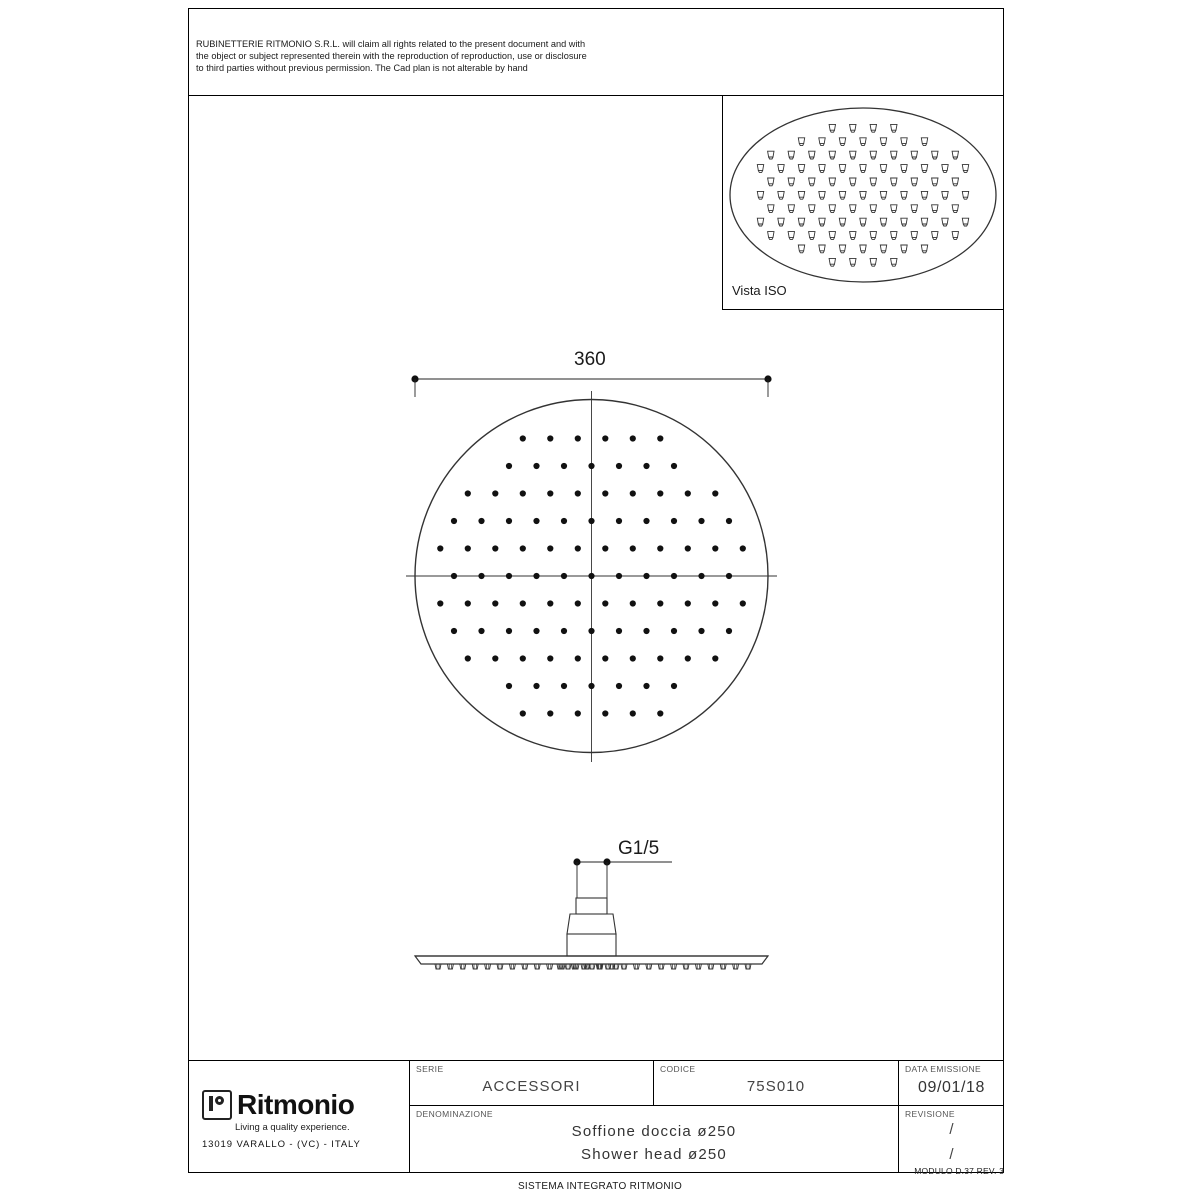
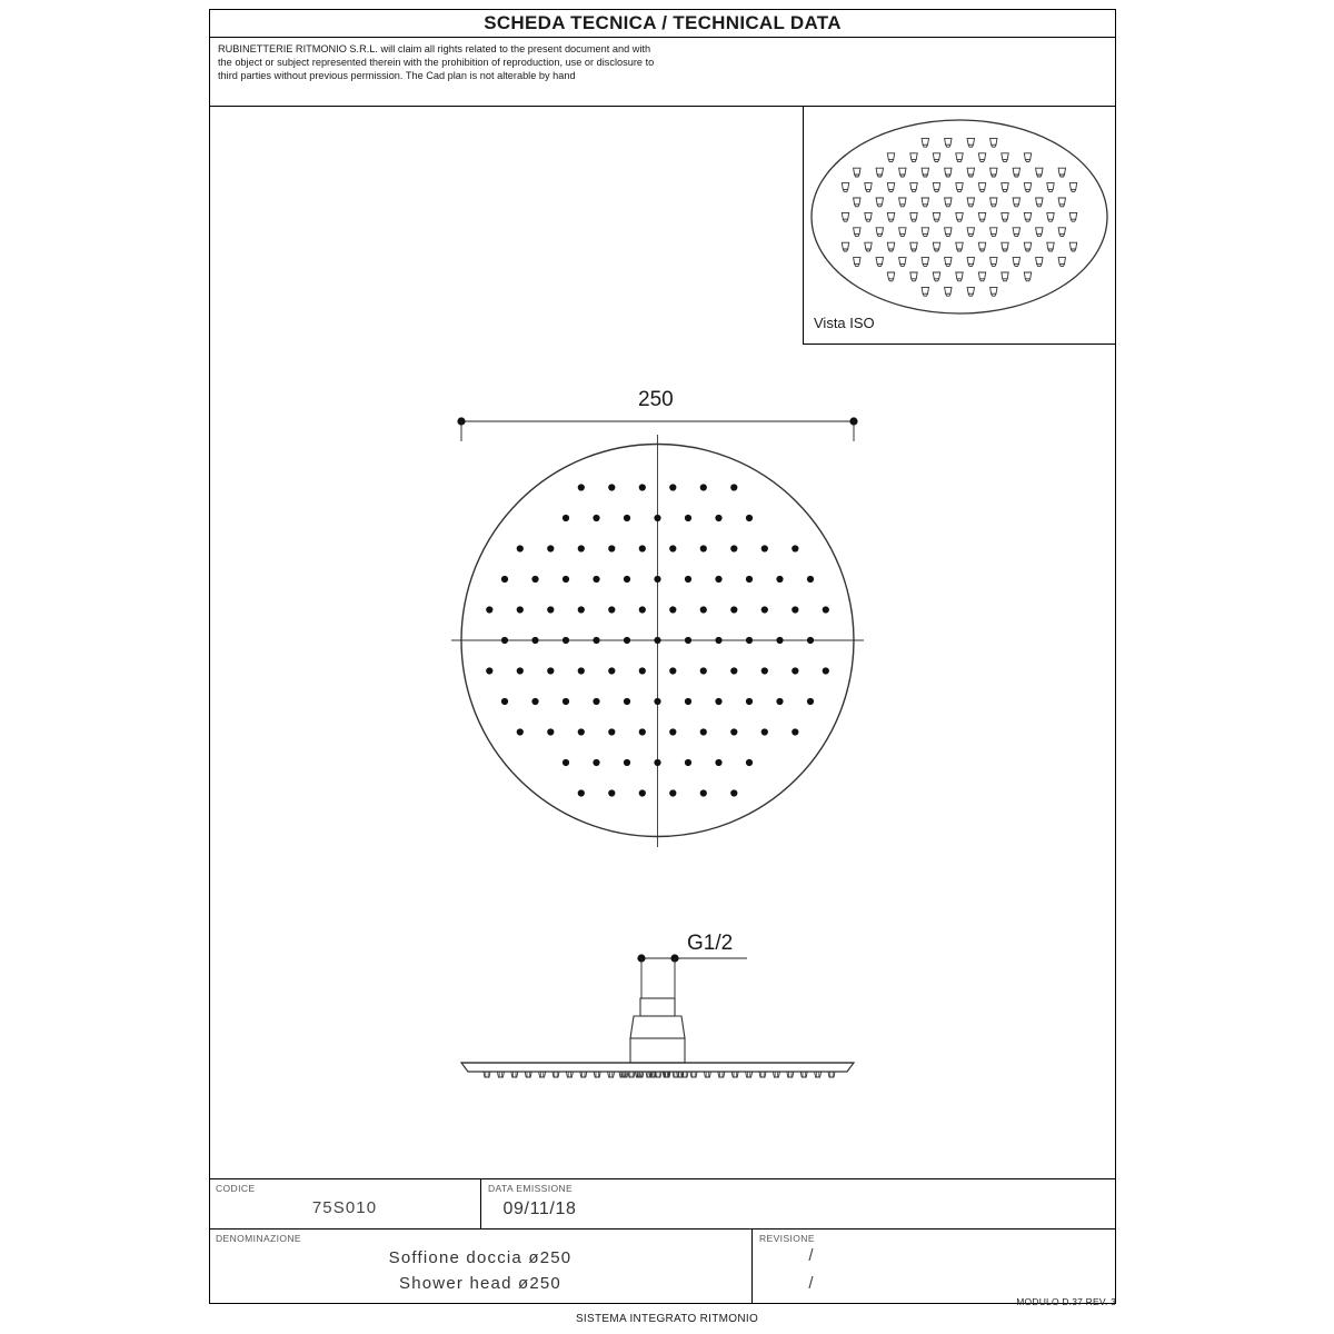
+ SCHEDA TECNICA / TECHNICAL DATA
- RUBINETTERIE RITMONIO S.R.L. will claim all rights related to the present document and with the object or subject represented therein with the reproduction of reproduction, use or disclosure to third parties without previous permission. The Cad plan is not alterable by hand
+ RUBINETTERIE RITMONIO S.R.L. will claim all rights related to the present document and with the object or subject represented therein with the prohibition of reproduction, use or disclosure to third parties without previous permission. The Cad plan is not alterable by hand
  Vista ISO
- 360
+ 250
- G1/5
+ G1/2
- Ritmonio
- Living a quality experience.
- 13019 VARALLO - (VC) - ITALY
- SERIE
- ACCESSORI
  CODICE
  75S010
  DATA EMISSIONE
- 09/01/18
+ 09/11/18
  DENOMINAZIONE
  Soffione doccia ø250
  Shower head ø250
  REVISIONE
  /
  /
  MODULO D.37 REV. 3
  SISTEMA INTEGRATO RITMONIO
